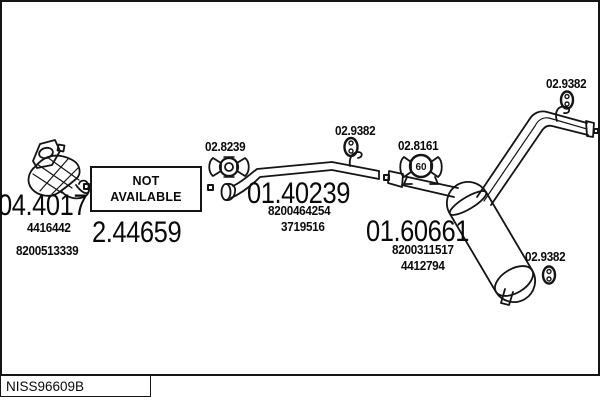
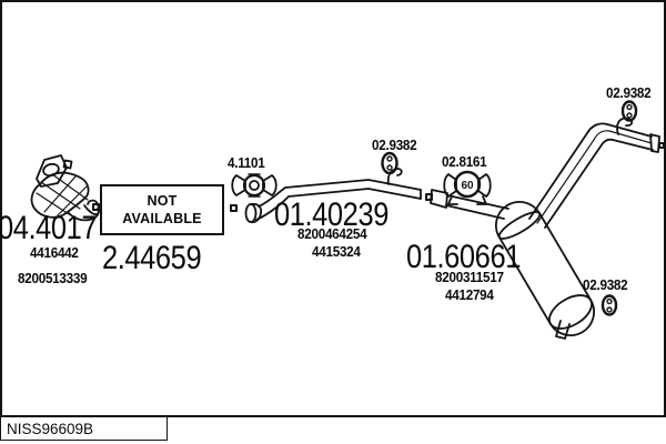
  60
  NOT
  AVAILABLE
  04.4017
  4416442
  8200513339
  2.44659
- 02.8239
+ 4.1101
  01.40239
  8200464254
- 3719516
+ 4415324
  02.9382
  02.8161
  01.60661
  8200311517
  4412794
  02.9382
  02.9382
  NISS96609B
